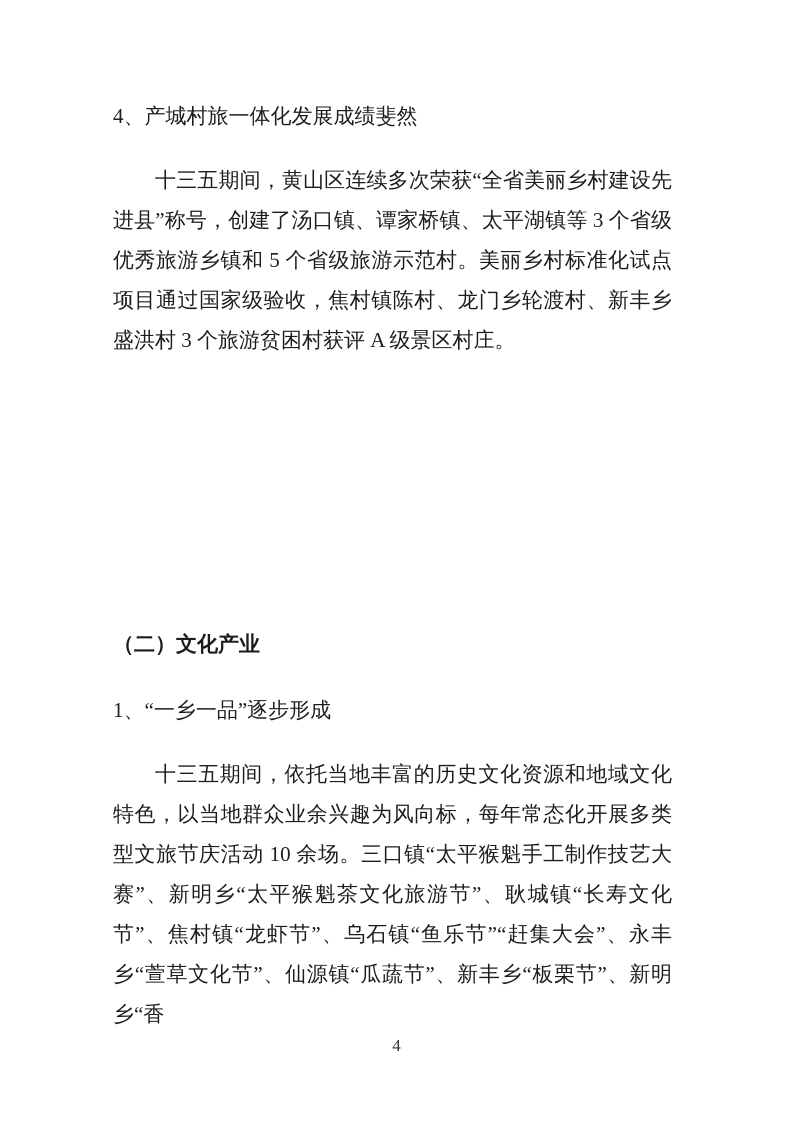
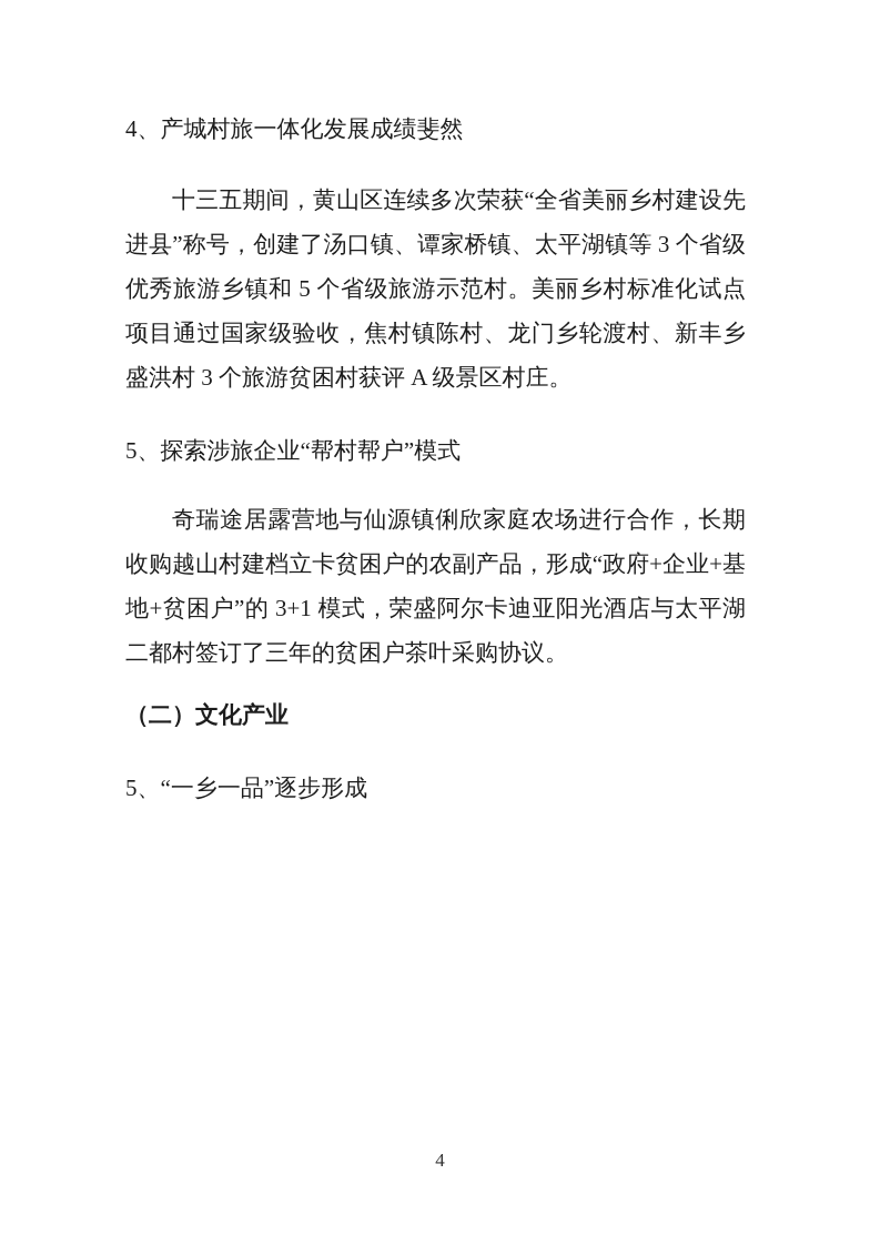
  4、产城村旅一体化发展成绩斐然
  十三五期间，黄山区连续多次荣获“全省美丽乡村建设先进县”称号，创建了汤口镇、谭家桥镇、太平湖镇等 3 个省级优秀旅游乡镇和 5 个省级旅游示范村。美丽乡村标准化试点项目通过国家级验收，焦村镇陈村、龙门乡轮渡村、新丰乡盛洪村 3 个旅游贫困村获评 A 级景区村庄。
+ 5、探索涉旅企业“帮村帮户”模式
+ 奇瑞途居露营地与仙源镇俐欣家庭农场进行合作，长期收购越山村建档立卡贫困户的农副产品，形成“政府+企业+基地+贫困户”的 3+1 模式，荣盛阿尔卡迪亚阳光酒店与太平湖二都村签订了三年的贫困户茶叶采购协议。
  （二）文化产业
- 1、“一乡一品”逐步形成
+ 5、“一乡一品”逐步形成
- 十三五期间，依托当地丰富的历史文化资源和地域文化特色，以当地群众业余兴趣为风向标，每年常态化开展多类型文旅节庆活动 10 余场。三口镇“太平猴魁手工制作技艺大赛”、新明乡“太平猴魁茶文化旅游节”、耿城镇“长寿文化节”、焦村镇“龙虾节”、乌石镇“鱼乐节”“赶集大会”、永丰乡“萱草文化节”、仙源镇“瓜蔬节”、新丰乡“板栗节”、新明乡“香
  4
